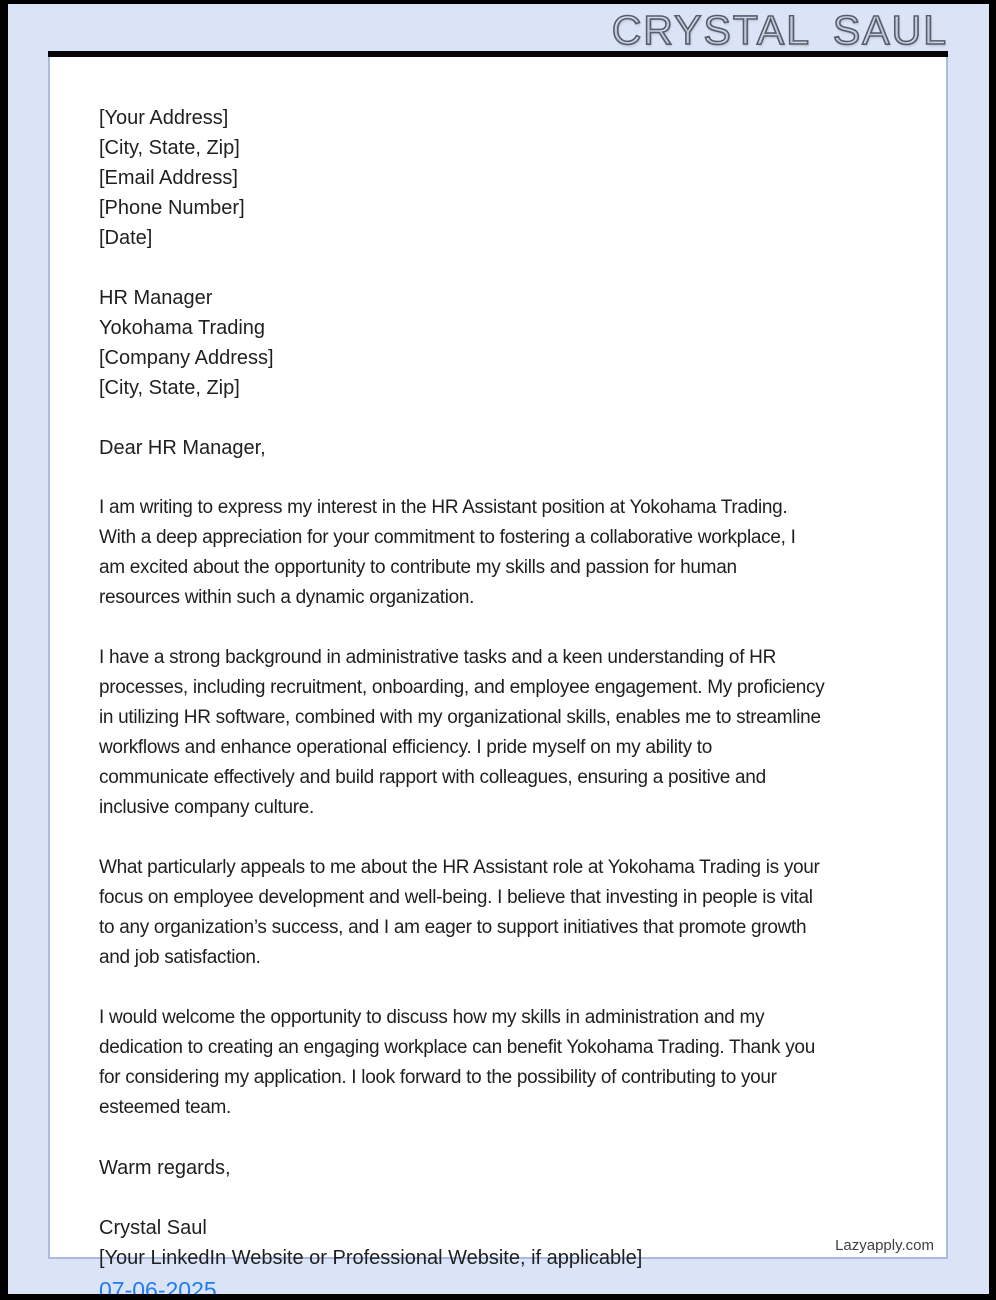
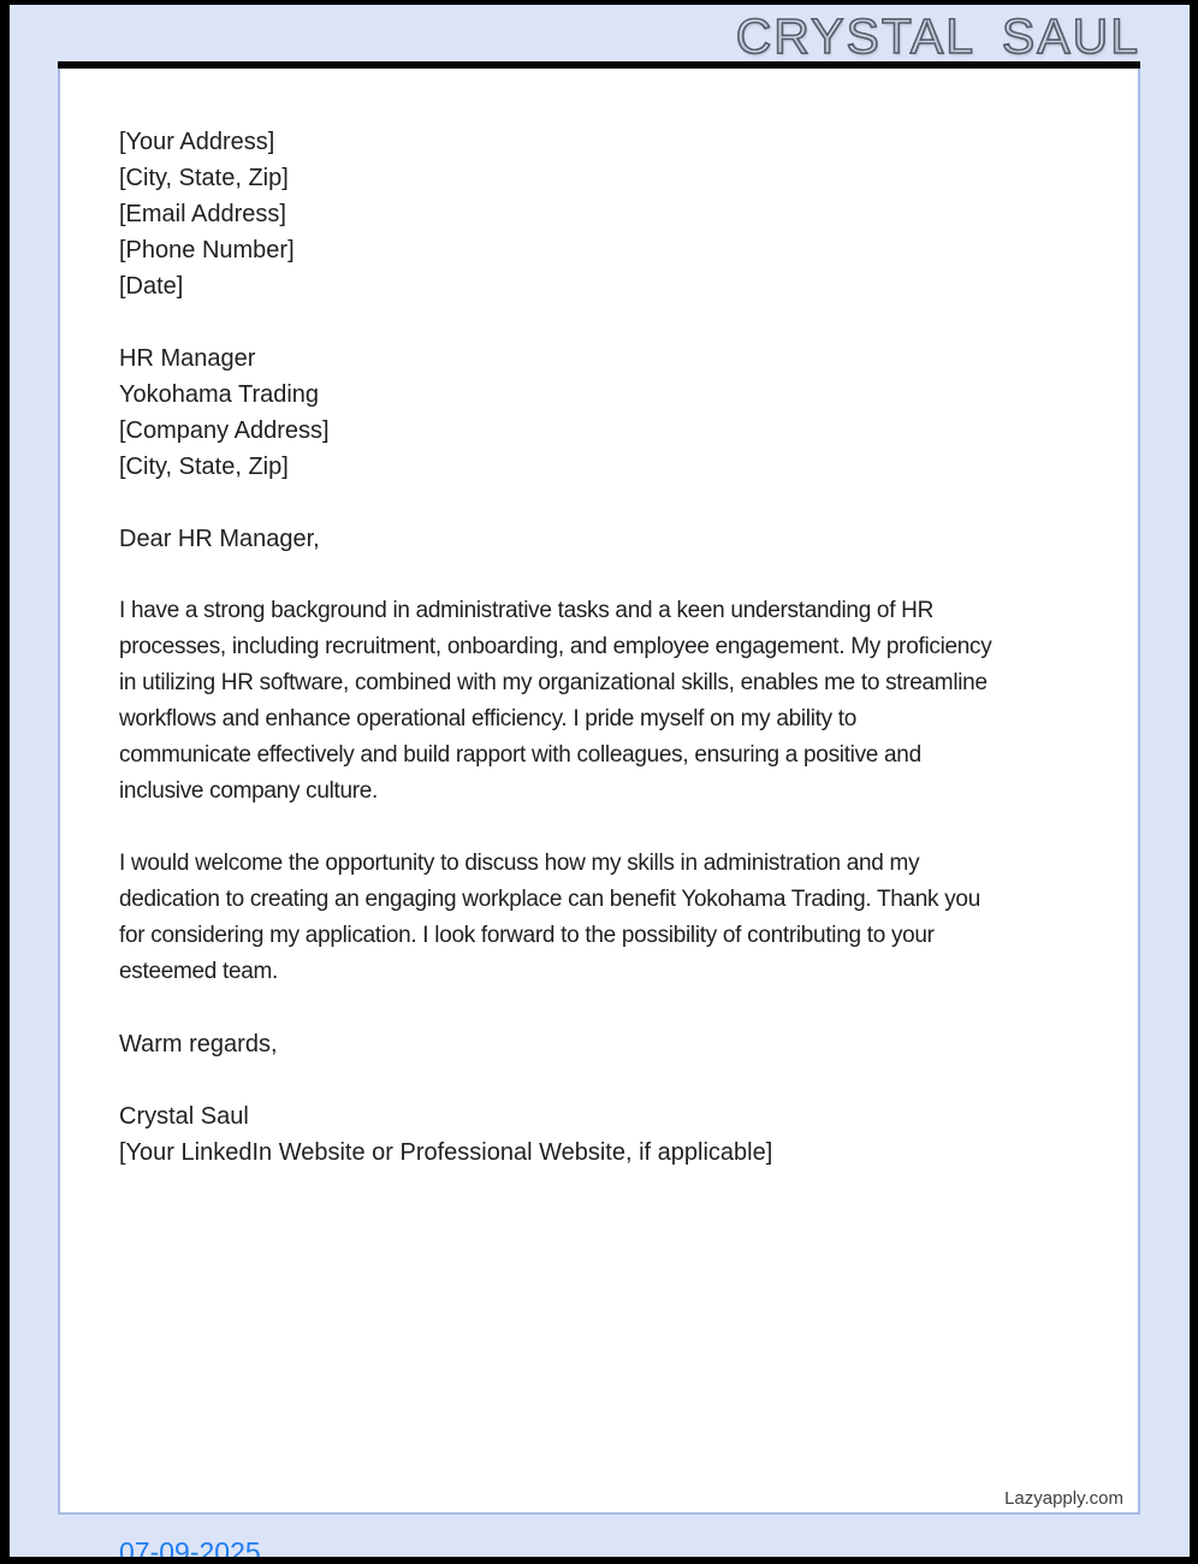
  CRYSTAL SAUL
  [Your Address]
  [City, State, Zip]
  [Email Address]
  [Phone Number]
  [Date]
  HR Manager
  Yokohama Trading
  [Company Address]
  [City, State, Zip]
  Dear HR Manager,
- I am writing to express my interest in the HR Assistant position at Yokohama Trading.
- With a deep appreciation for your commitment to fostering a collaborative workplace, I
- am excited about the opportunity to contribute my skills and passion for human
- resources within such a dynamic organization.
  I have a strong background in administrative tasks and a keen understanding of HR
  processes, including recruitment, onboarding, and employee engagement. My proficiency
  in utilizing HR software, combined with my organizational skills, enables me to streamline
  workflows and enhance operational efficiency. I pride myself on my ability to
  communicate effectively and build rapport with colleagues, ensuring a positive and
  inclusive company culture.
- What particularly appeals to me about the HR Assistant role at Yokohama Trading is your
- focus on employee development and well-being. I believe that investing in people is vital
- to any organization’s success, and I am eager to support initiatives that promote growth
- and job satisfaction.
  I would welcome the opportunity to discuss how my skills in administration and my
  dedication to creating an engaging workplace can benefit Yokohama Trading. Thank you
  for considering my application. I look forward to the possibility of contributing to your
  esteemed team.
  Warm regards,
  Crystal Saul
  [Your LinkedIn Website or Professional Website, if applicable]
  Lazyapply.com
- 07-06-2025
+ 07-09-2025
